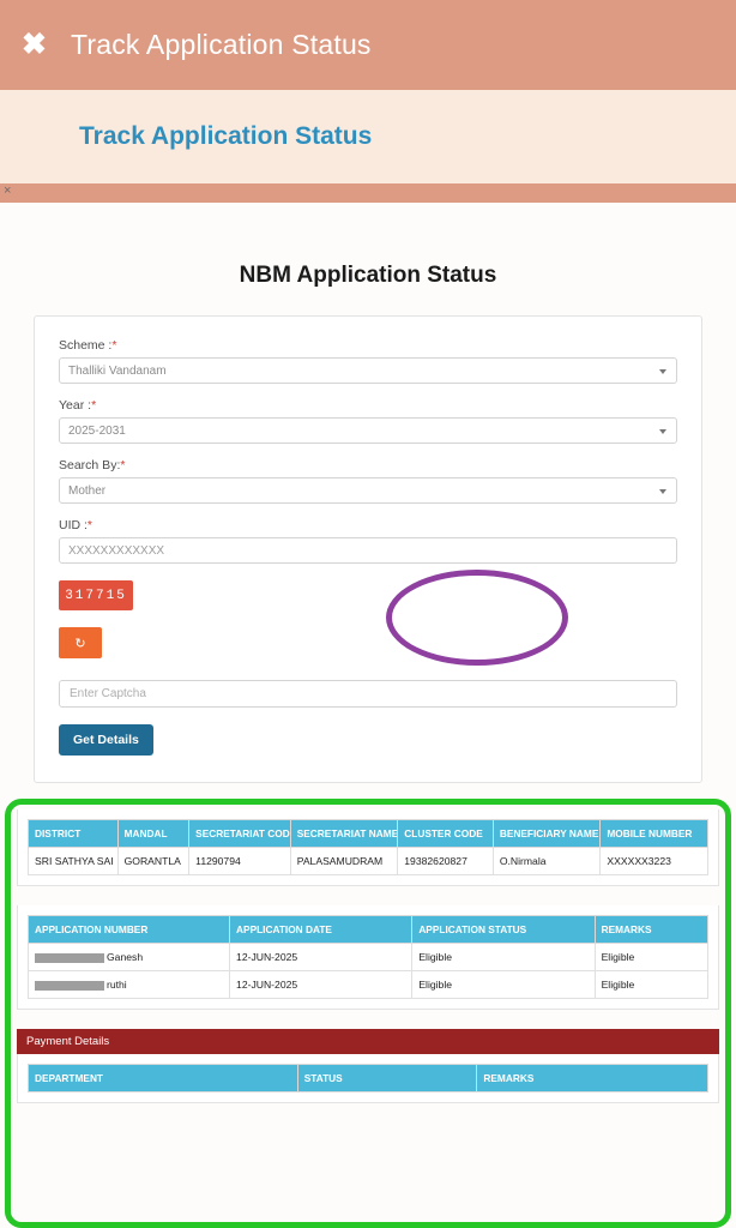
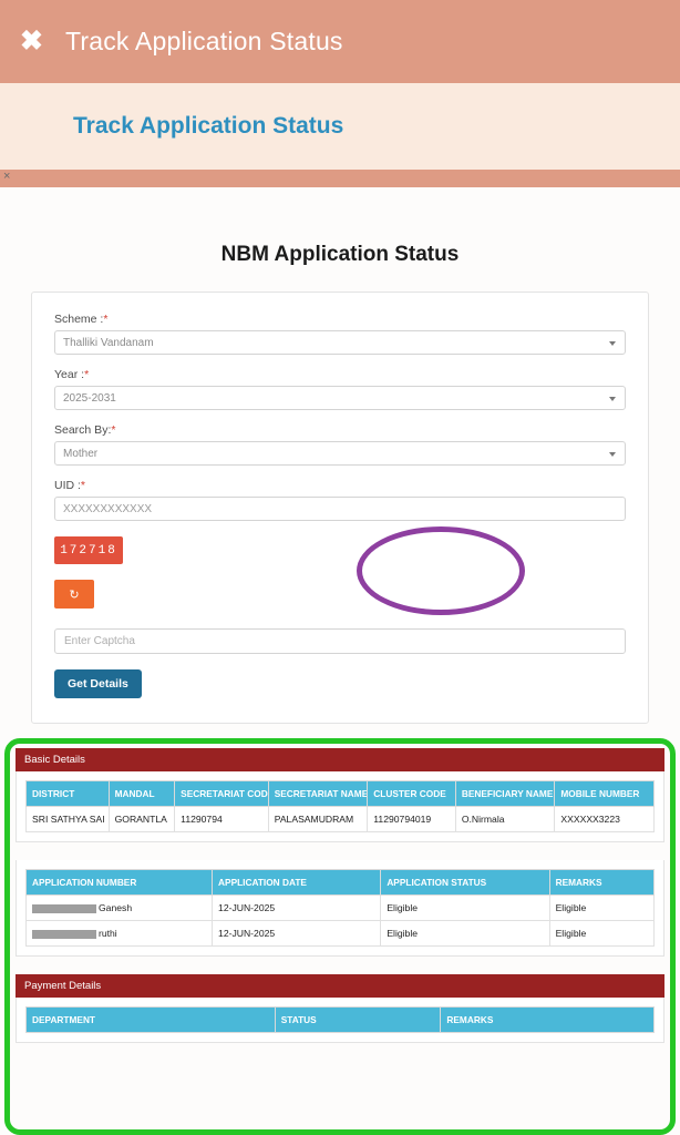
  ✖
  Track Application Status
  Track Application Status
  ×
  NBM Application Status
  Scheme :*
  Thalliki Vandanam
  Year :*
  2025-2031
  Search By:*
  Mother
  UID :*
  XXXXXXXXXXXX
- 317715
+ 172718
  ↻
  Enter Captcha
  Get Details
+ Basic Details
  DISTRICT	MANDAL	SECRETARIAT COD	SECRETARIAT NAME	CLUSTER CODE	BENEFICIARY NAME	MOBILE NUMBER
- SRI SATHYA SAI	GORANTLA	11290794	PALASAMUDRAM	19382620827	O.Nirmala	XXXXXX3223
+ SRI SATHYA SAI	GORANTLA	11290794	PALASAMUDRAM	11290794019	O.Nirmala	XXXXXX3223
  APPLICATION NUMBER	APPLICATION DATE	APPLICATION STATUS	REMARKS
  Ganesh	12-JUN-2025	Eligible	Eligible
  ruthi	12-JUN-2025	Eligible	Eligible
  Payment Details
  DEPARTMENT	STATUS	REMARKS
